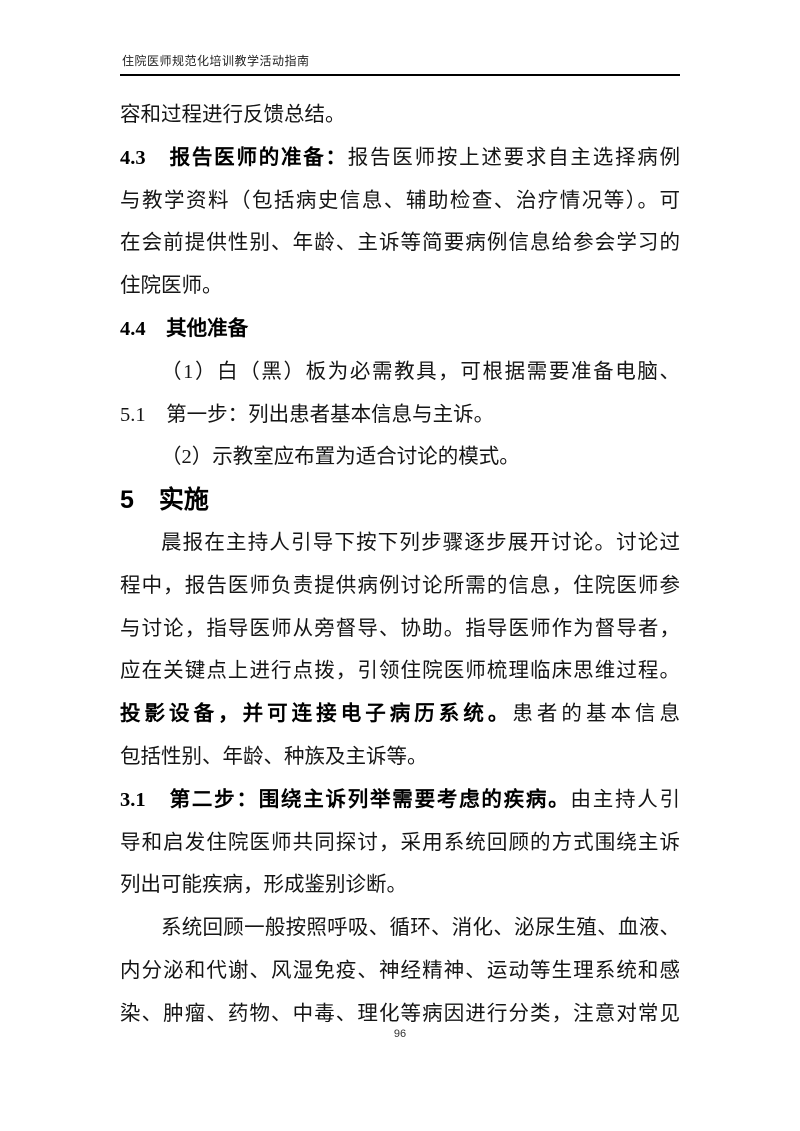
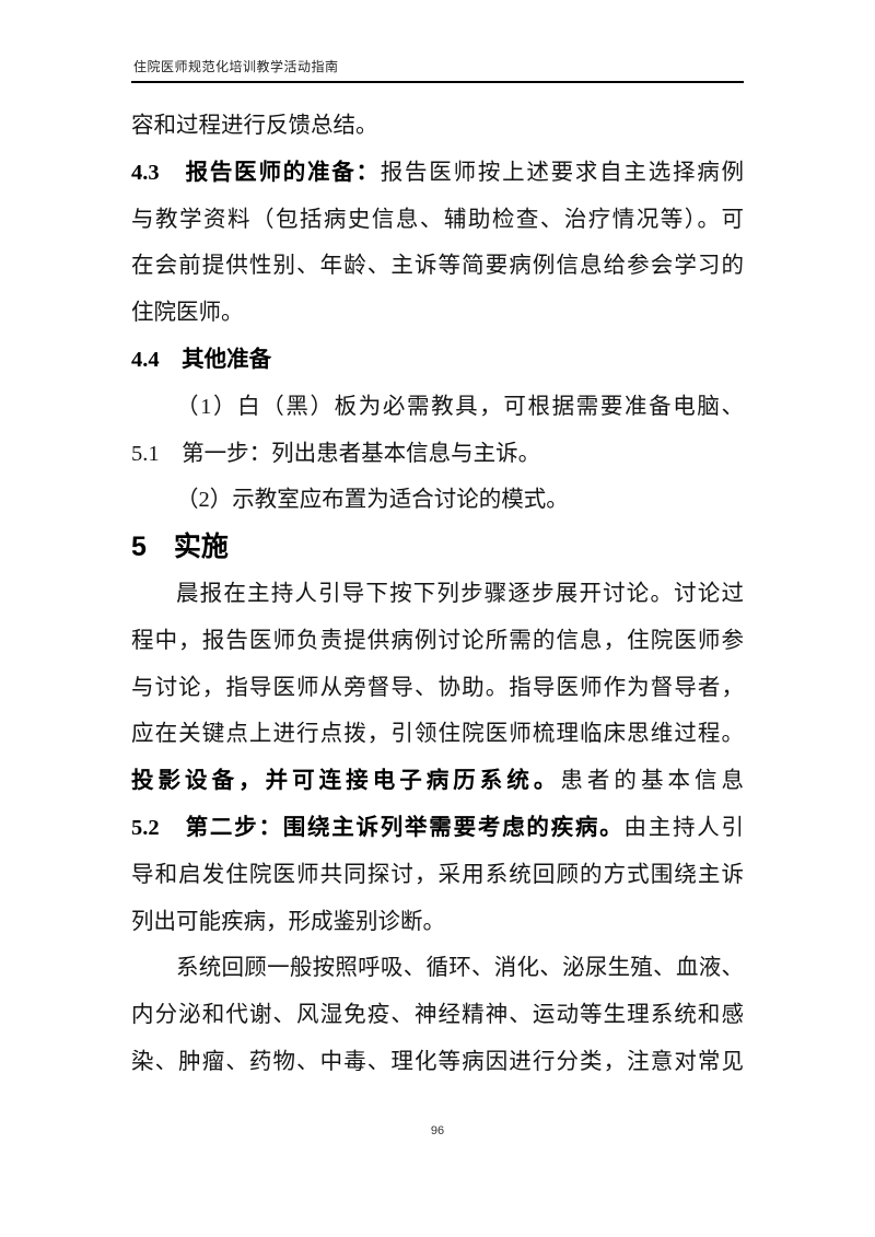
  住院医师规范化培训教学活动指南
  容和过程进行反馈总结。
  4.3 报告医师的准备：报告医师按上述要求自主选择病例
  与教学资料（包括病史信息、辅助检查、治疗情况等）。可
  在会前提供性别、年龄、主诉等简要病例信息给参会学习的
  住院医师。
  4.4 其他准备
  （1）白（黑）板为必需教具，可根据需要准备电脑、
  5.1 第一步：列出患者基本信息与主诉。
  （2）示教室应布置为适合讨论的模式。
  5 实施
  晨报在主持人引导下按下列步骤逐步展开讨论。讨论过
  程中，报告医师负责提供病例讨论所需的信息，住院医师参
  与讨论，指导医师从旁督导、协助。指导医师作为督导者，
  应在关键点上进行点拨，引领住院医师梳理临床思维过程。
  投影设备，并可连接电子病历系统。患者的基本信息
- 包括性别、年龄、种族及主诉等。
- 3.1 第二步：围绕主诉列举需要考虑的疾病。由主持人引
+ 5.2 第二步：围绕主诉列举需要考虑的疾病。由主持人引
  导和启发住院医师共同探讨，采用系统回顾的方式围绕主诉
  列出可能疾病，形成鉴别诊断。
  系统回顾一般按照呼吸、循环、消化、泌尿生殖、血液、
  内分泌和代谢、风湿免疫、神经精神、运动等生理系统和感
  染、肿瘤、药物、中毒、理化等病因进行分类，注意对常见
  96
